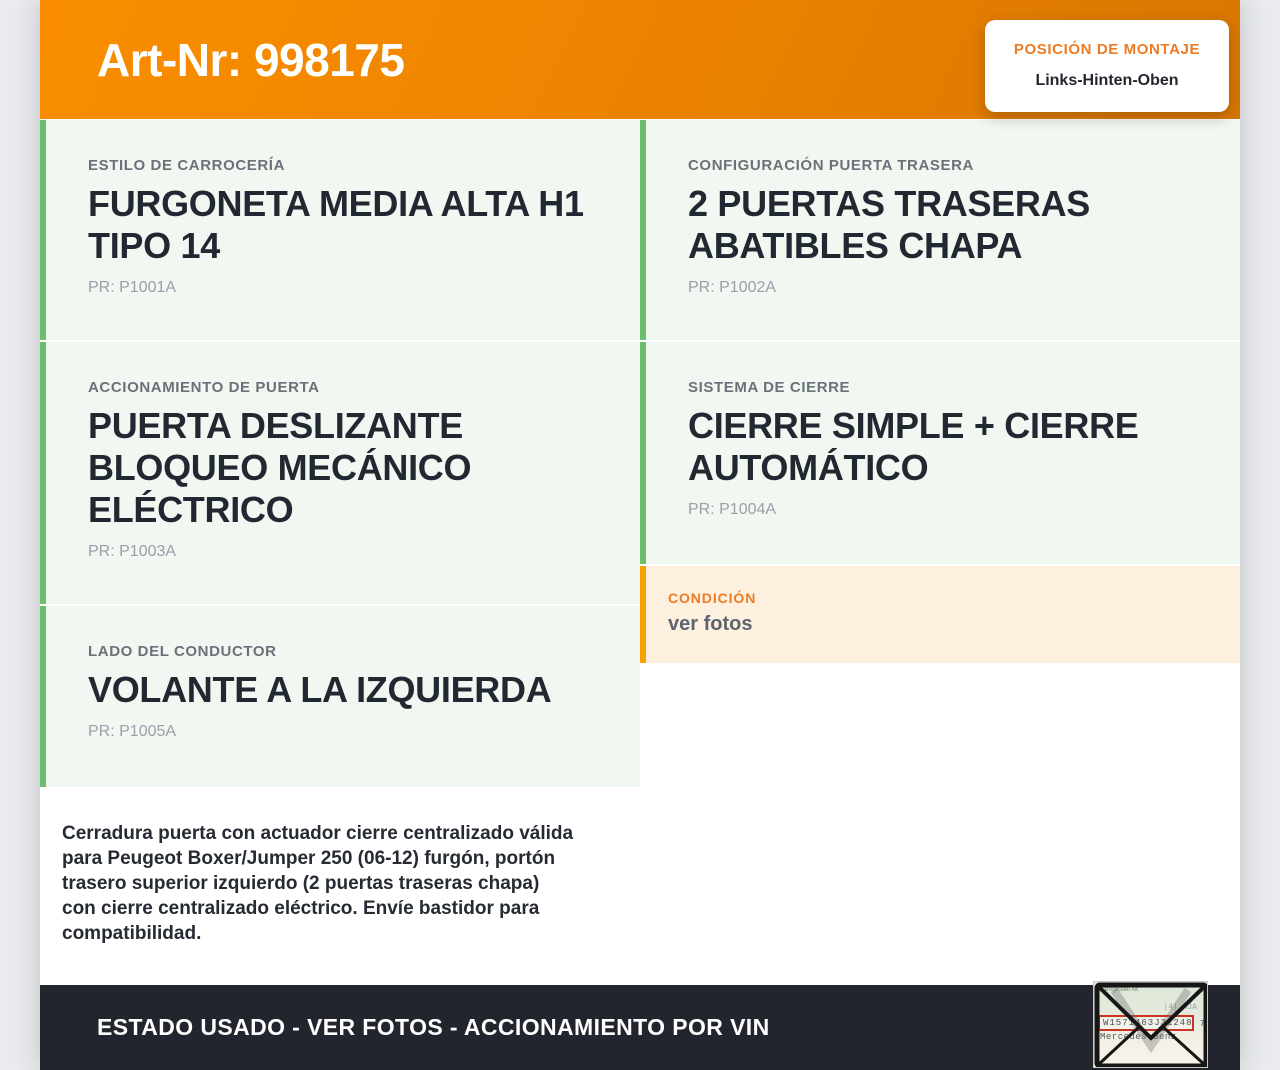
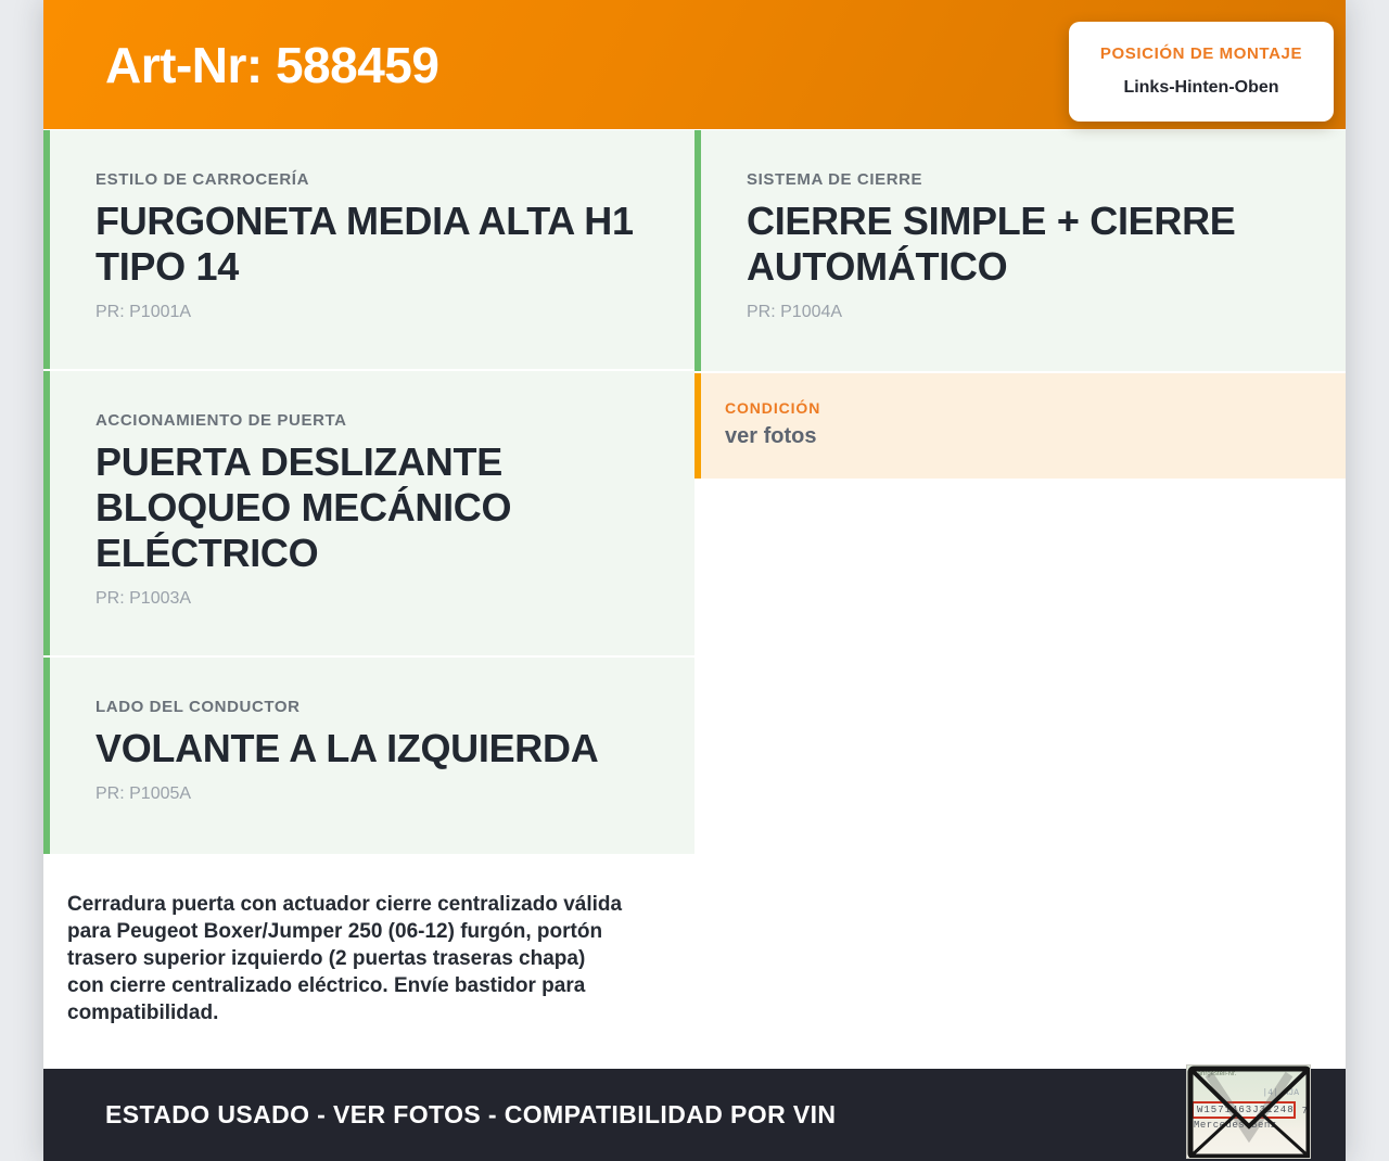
- Art-Nr: 998175
+ Art-Nr: 588459
  POSICIÓN DE MONTAJE
  Links-Hinten-Oben
  ESTILO DE CARROCERÍA
  FURGONETA MEDIA ALTA H1
  TIPO 14
  PR: P1001A
  ACCIONAMIENTO DE PUERTA
  PUERTA DESLIZANTE
  BLOQUEO MECÁNICO
  ELÉCTRICO
  PR: P1003A
  LADO DEL CONDUCTOR
  VOLANTE A LA IZQUIERDA
  PR: P1005A
  Cerradura puerta con actuador cierre centralizado válida
  para Peugeot Boxer/Jumper 250 (06-12) furgón, portón
  trasero superior izquierdo (2 puertas traseras chapa)
  con cierre centralizado eléctrico. Envíe bastidor para
  compatibilidad.
- CONFIGURACIÓN PUERTA TRASERA
- 2 PUERTAS TRASERAS
- ABATIBLES CHAPA
- PR: P1002A
  SISTEMA DE CIERRE
  CIERRE SIMPLE + CIERRE
  AUTOMÁTICO
  PR: P1004A
  CONDICIÓN
  ver fotos
- ESTADO USADO - VER FOTOS - ACCIONAMIENTO POR VIN
+ ESTADO USADO - VER FOTOS - COMPATIBILIDAD POR VIN
  |4|JA
  W157163J1248
  7
  MercdesBen
